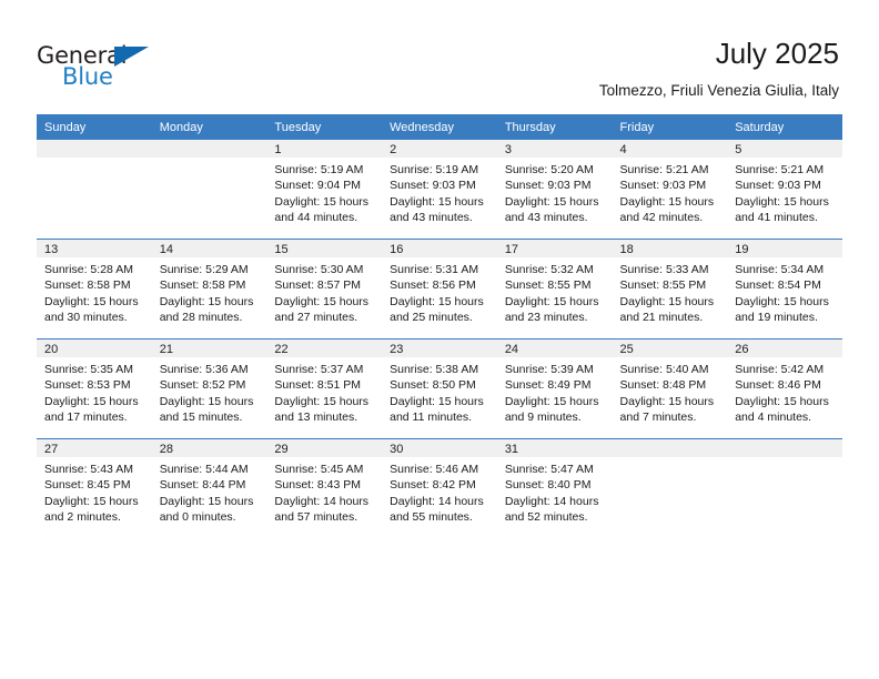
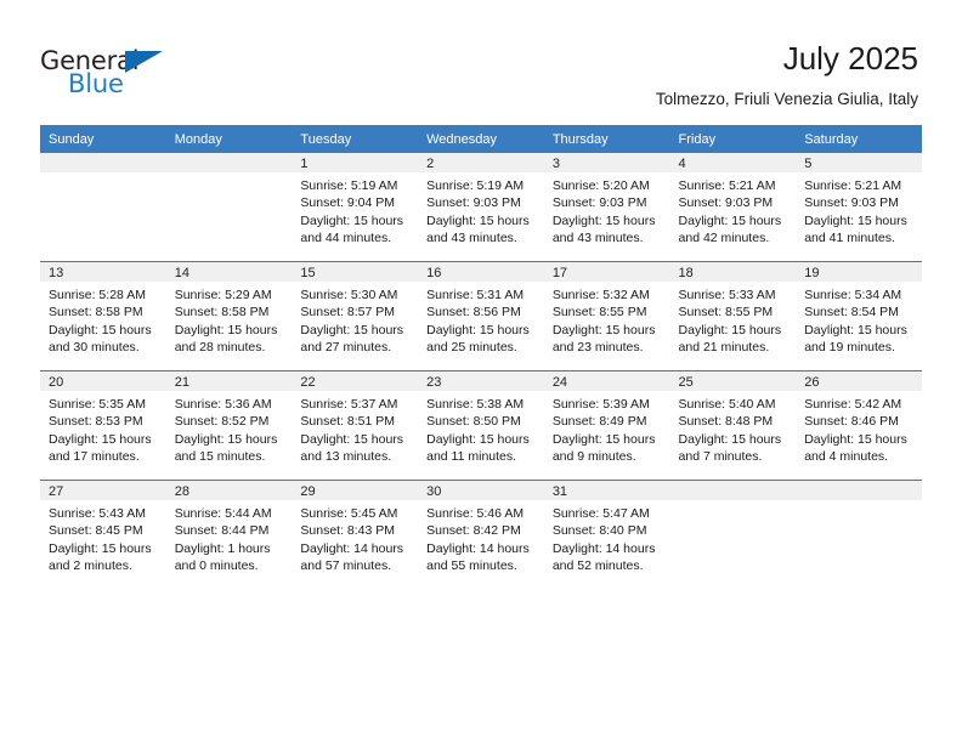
  General
  Blue
  July 2025
  Tolmezzo, Friuli Venezia Giulia, Italy
  Sunday	Monday	Tuesday	Wednesday	Thursday	Friday	Saturday
  		1Sunrise: 5:19 AMSunset: 9:04 PMDaylight: 15 hours and 44 minutes.	2Sunrise: 5:19 AMSunset: 9:03 PMDaylight: 15 hours and 43 minutes.	3Sunrise: 5:20 AMSunset: 9:03 PMDaylight: 15 hours and 43 minutes.	4Sunrise: 5:21 AMSunset: 9:03 PMDaylight: 15 hours and 42 minutes.	5Sunrise: 5:21 AMSunset: 9:03 PMDaylight: 15 hours and 41 minutes.
  13Sunrise: 5:28 AMSunset: 8:58 PMDaylight: 15 hours and 30 minutes.	14Sunrise: 5:29 AMSunset: 8:58 PMDaylight: 15 hours and 28 minutes.	15Sunrise: 5:30 AMSunset: 8:57 PMDaylight: 15 hours and 27 minutes.	16Sunrise: 5:31 AMSunset: 8:56 PMDaylight: 15 hours and 25 minutes.	17Sunrise: 5:32 AMSunset: 8:55 PMDaylight: 15 hours and 23 minutes.	18Sunrise: 5:33 AMSunset: 8:55 PMDaylight: 15 hours and 21 minutes.	19Sunrise: 5:34 AMSunset: 8:54 PMDaylight: 15 hours and 19 minutes.
  20Sunrise: 5:35 AMSunset: 8:53 PMDaylight: 15 hours and 17 minutes.	21Sunrise: 5:36 AMSunset: 8:52 PMDaylight: 15 hours and 15 minutes.	22Sunrise: 5:37 AMSunset: 8:51 PMDaylight: 15 hours and 13 minutes.	23Sunrise: 5:38 AMSunset: 8:50 PMDaylight: 15 hours and 11 minutes.	24Sunrise: 5:39 AMSunset: 8:49 PMDaylight: 15 hours and 9 minutes.	25Sunrise: 5:40 AMSunset: 8:48 PMDaylight: 15 hours and 7 minutes.	26Sunrise: 5:42 AMSunset: 8:46 PMDaylight: 15 hours and 4 minutes.
- 27Sunrise: 5:43 AMSunset: 8:45 PMDaylight: 15 hours and 2 minutes.	28Sunrise: 5:44 AMSunset: 8:44 PMDaylight: 15 hours and 0 minutes.	29Sunrise: 5:45 AMSunset: 8:43 PMDaylight: 14 hours and 57 minutes.	30Sunrise: 5:46 AMSunset: 8:42 PMDaylight: 14 hours and 55 minutes.	31Sunrise: 5:47 AMSunset: 8:40 PMDaylight: 14 hours and 52 minutes.
+ 27Sunrise: 5:43 AMSunset: 8:45 PMDaylight: 15 hours and 2 minutes.	28Sunrise: 5:44 AMSunset: 8:44 PMDaylight: 1 hours and 0 minutes.	29Sunrise: 5:45 AMSunset: 8:43 PMDaylight: 14 hours and 57 minutes.	30Sunrise: 5:46 AMSunset: 8:42 PMDaylight: 14 hours and 55 minutes.	31Sunrise: 5:47 AMSunset: 8:40 PMDaylight: 14 hours and 52 minutes.
